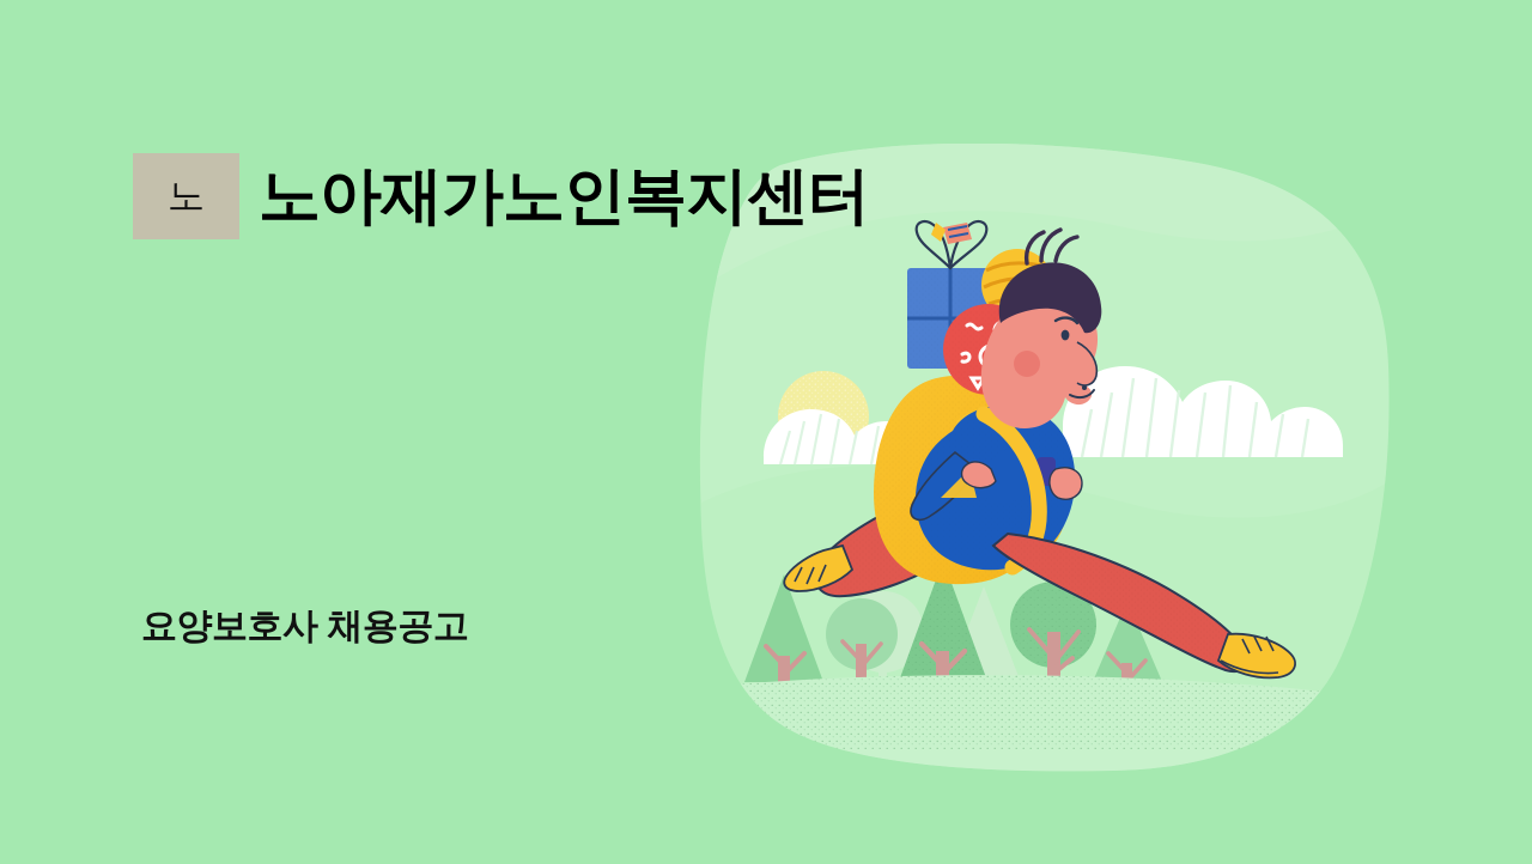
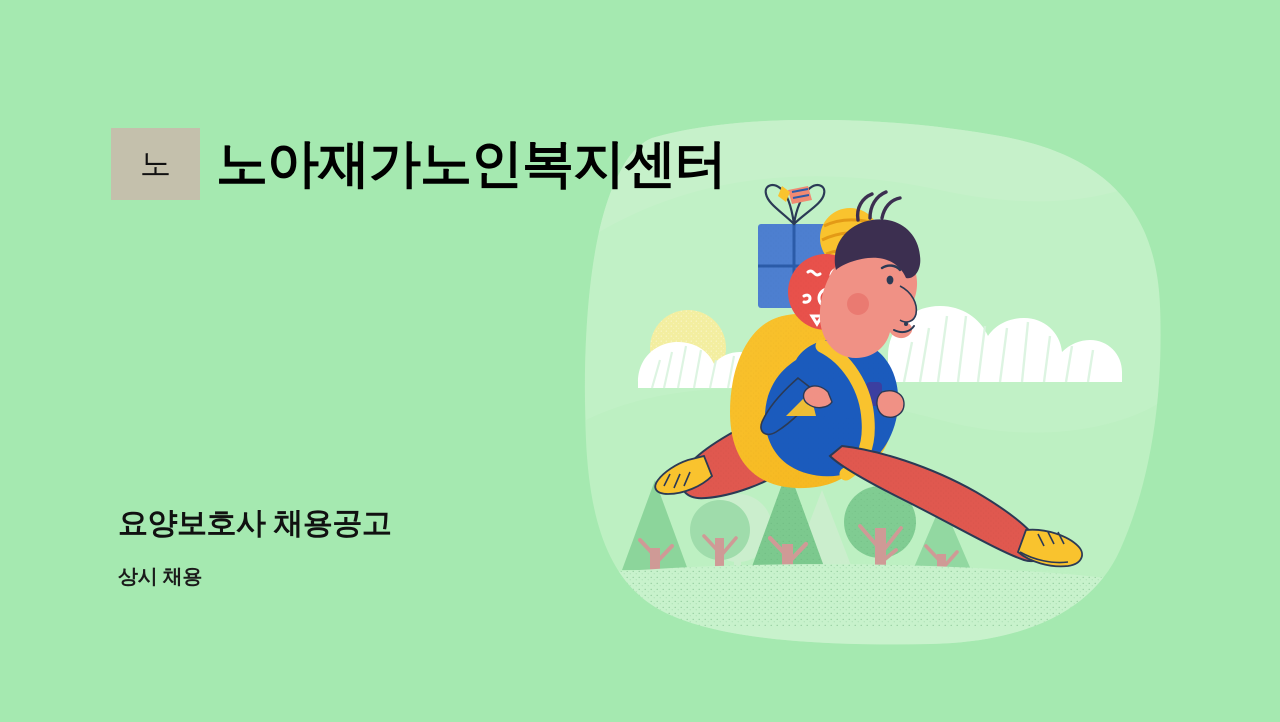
  노
  노아재가노인복지센터
  요양보호사 채용공고
+ 상시 채용
